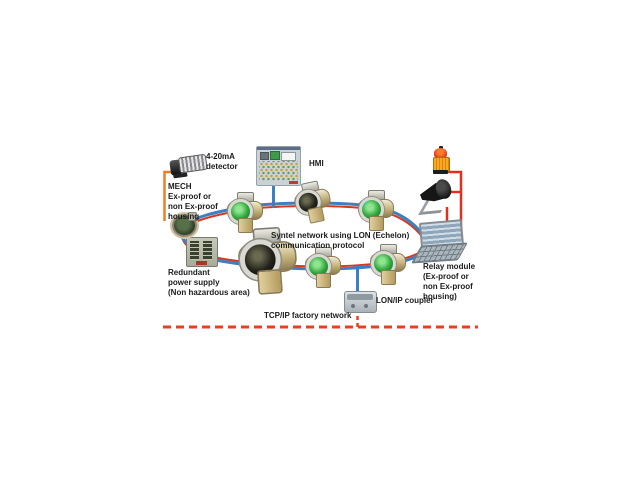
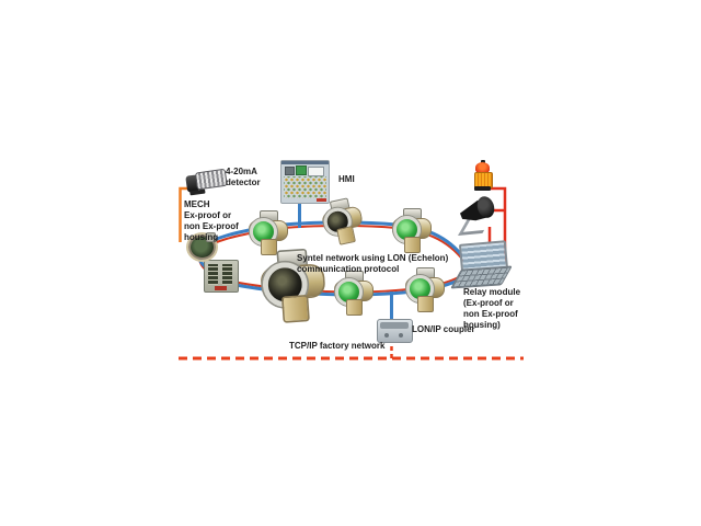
  4-20mA
  detector
  MECH
  Ex-proof or
  non Ex-proof
  housing
  HMI
  Syntel network using LON (Echelon)
  communication protocol
- Redundant
- power supply
- (Non hazardous area)
  Relay module
  (Ex-proof or
  non Ex-proof
  housing)
  LON/IP coupler
  TCP/IP factory network
